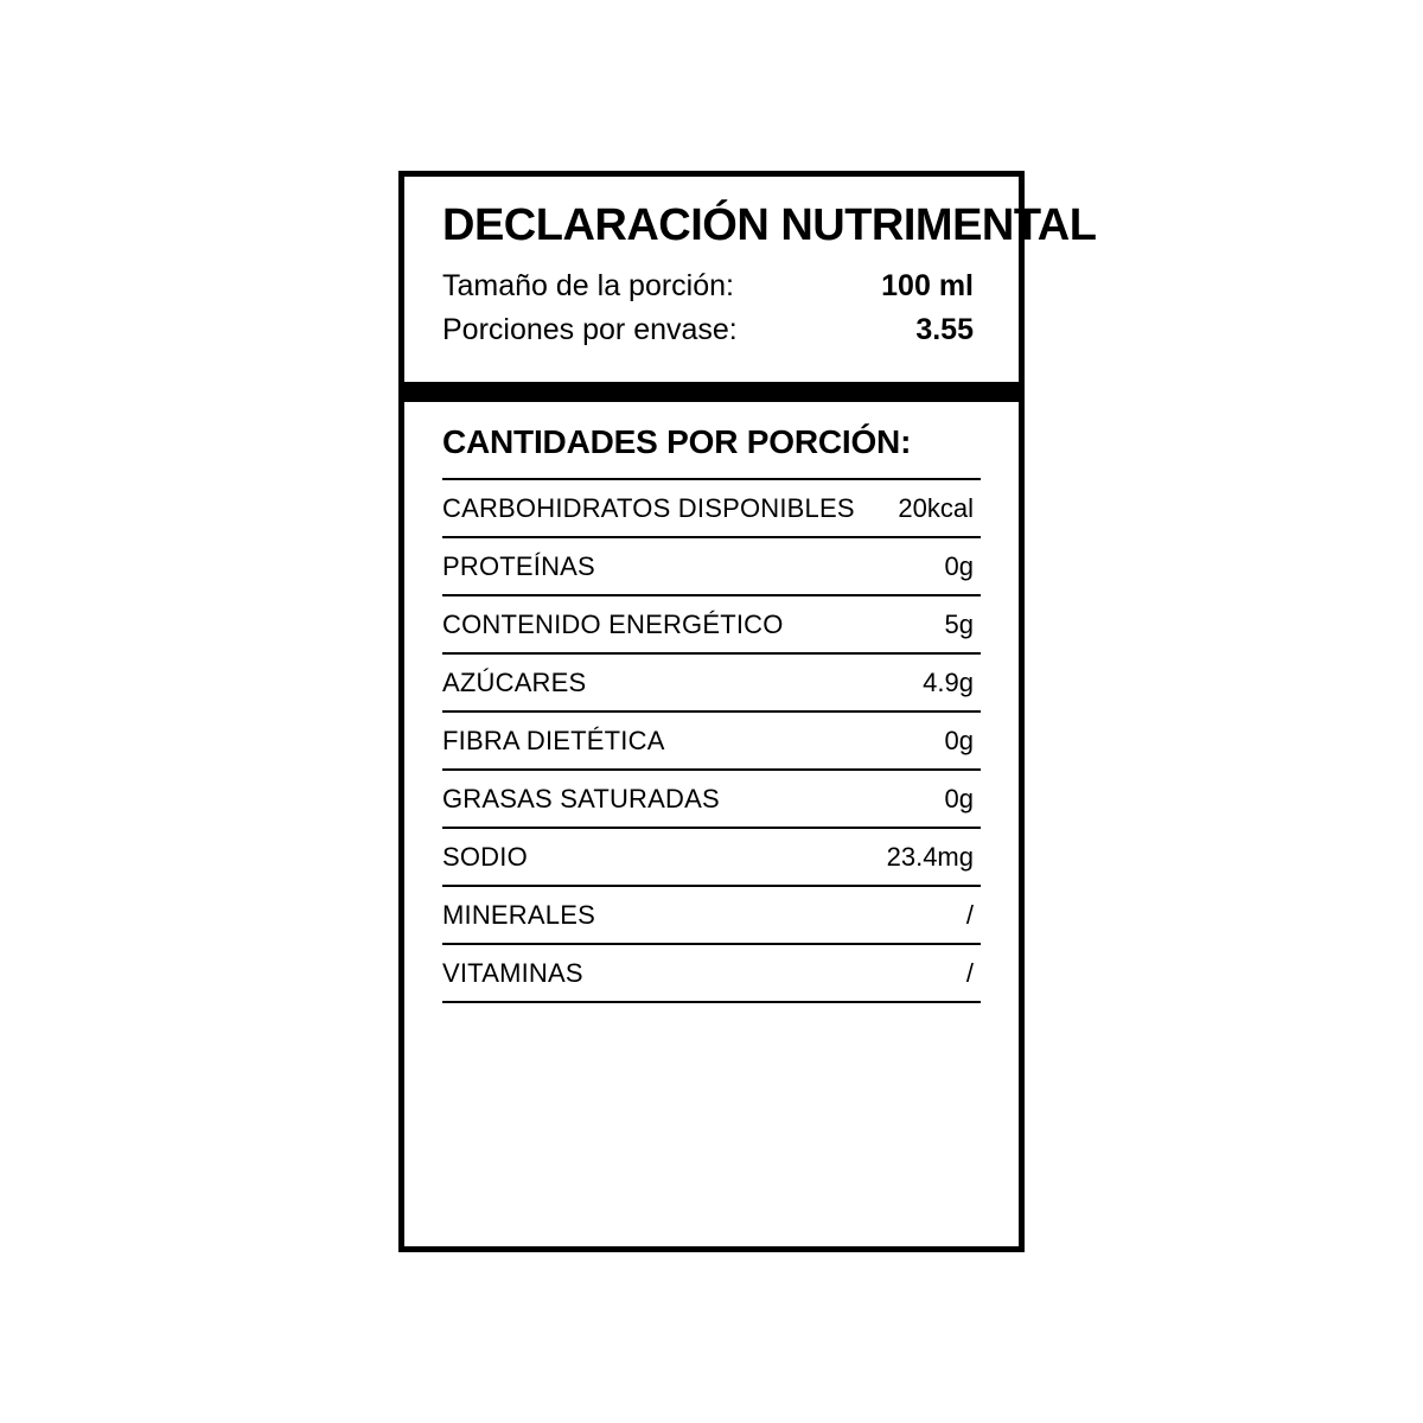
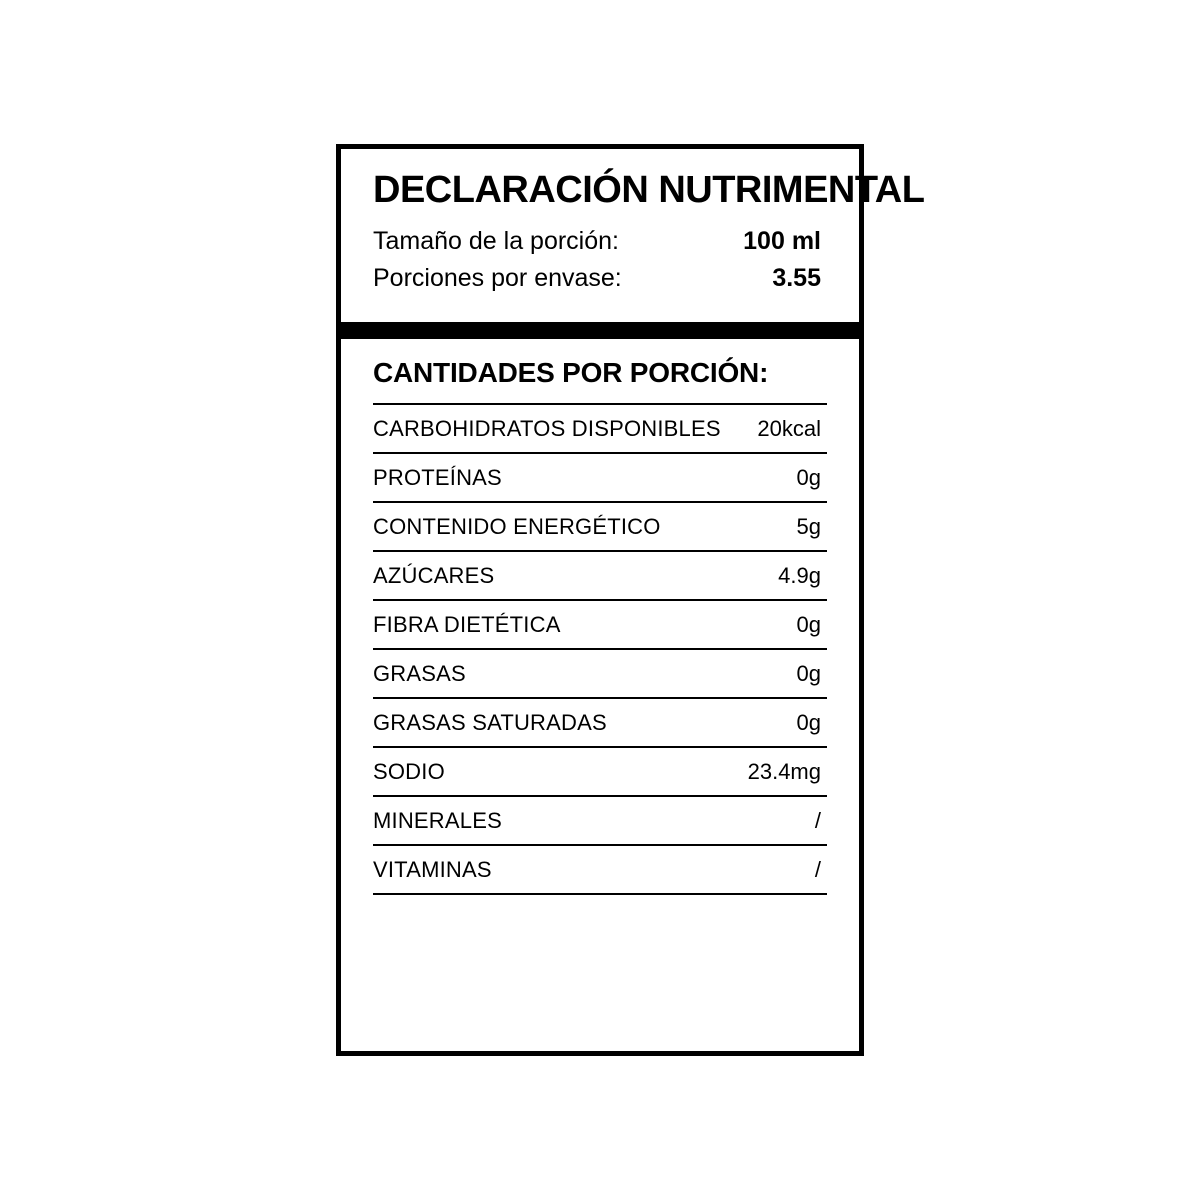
  DECLARACIÓN NUTRIMENTAL
  Tamaño de la porción:
  100 ml
  Porciones por envase:
  3.55
  CANTIDADES POR PORCIÓN:
  CARBOHIDRATOS DISPONIBLES	20kcal
  PROTEÍNAS	0g
  CONTENIDO ENERGÉTICO	5g
  AZÚCARES	4.9g
  FIBRA DIETÉTICA	0g
+ GRASAS	0g
  GRASAS SATURADAS	0g
  SODIO	23.4mg
  MINERALES	/
  VITAMINAS	/
